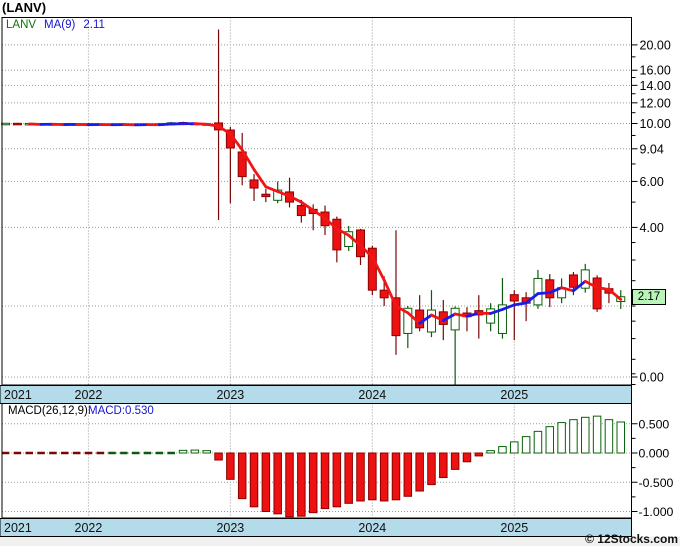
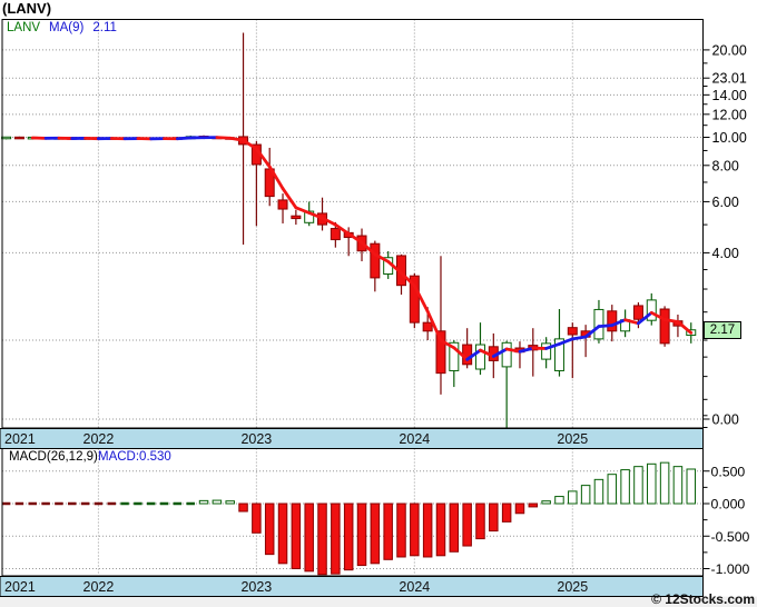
  20.00
- 16.00
+ 23.01
  14.00
  12.00
  10.00
- 9.04
+ 8.00
  6.00
  4.00
  0.00
  2021
  2022
  2023
  2024
  2025
  2021
  2022
  2023
  2024
  2025
  0.500
  0.000
  -0.500
  -1.000
  (LANV)
  LANV MA(9) 2.11
  MACD(26,12,9)
  MACD:0.530
  2.17
  © 12Stocks.com
